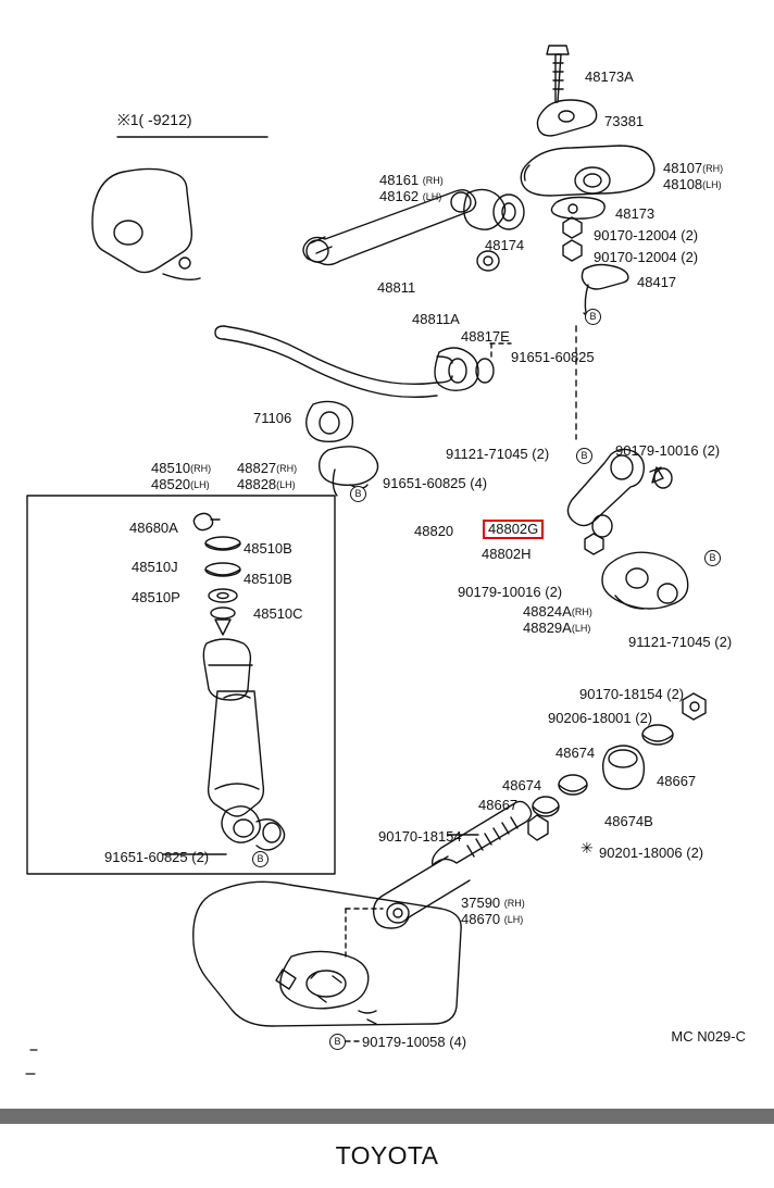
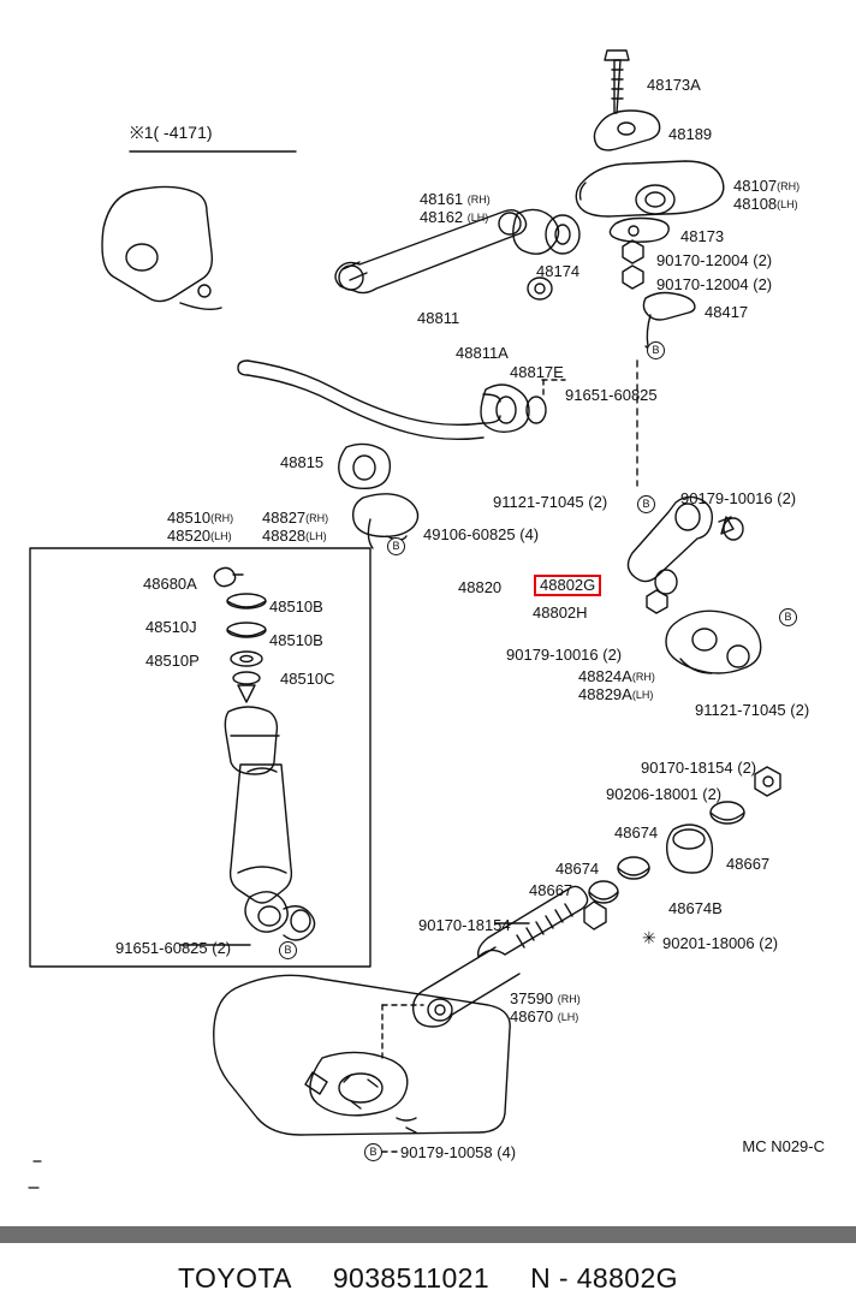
- ※1( -9212)
+ ※1( -4171)
  48173A
- 73381
+ 48189
  48107(RH)
  48108(LH)
  48173
  90170-12004 (2)
  90170-12004 (2)
  48417
  91651-60825
  48161 (RH)
  48162 (LH)
  48174
  48811
  48811A
  48817E
- 71106
+ 48815
  48510(RH)
  48520(LH)
  48827(RH)
  48828(LH)
- 91651-60825 (4)
+ 49106-60825 (4)
  91121-71045 (2)
  90179-10016 (2)
  48820
  48802G
  48802H
  90179-10016 (2)
  48824A(RH)
  48829A(LH)
  91121-71045 (2)
  48680A
  48510B
  48510J
  48510B
  48510P
  48510C
  91651-60825 (2)
  90170-18154 (2)
  90206-18001 (2)
  48674
  48667
  48674
  48667
  48674B
  90170-18154
  90201-18006 (2)
  37590 (RH)
  48670 (LH)
  90179-10058 (4)
  B
  B
  B
  B
  B
  B
  ✳
  MC N029-C
  TOYOTA
+ 9038511021
+ N - 48802G
